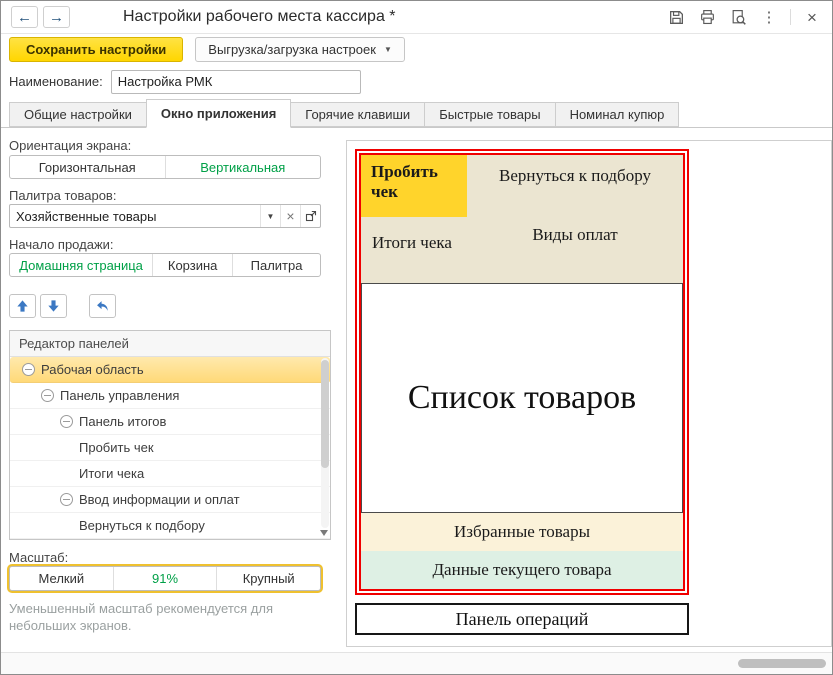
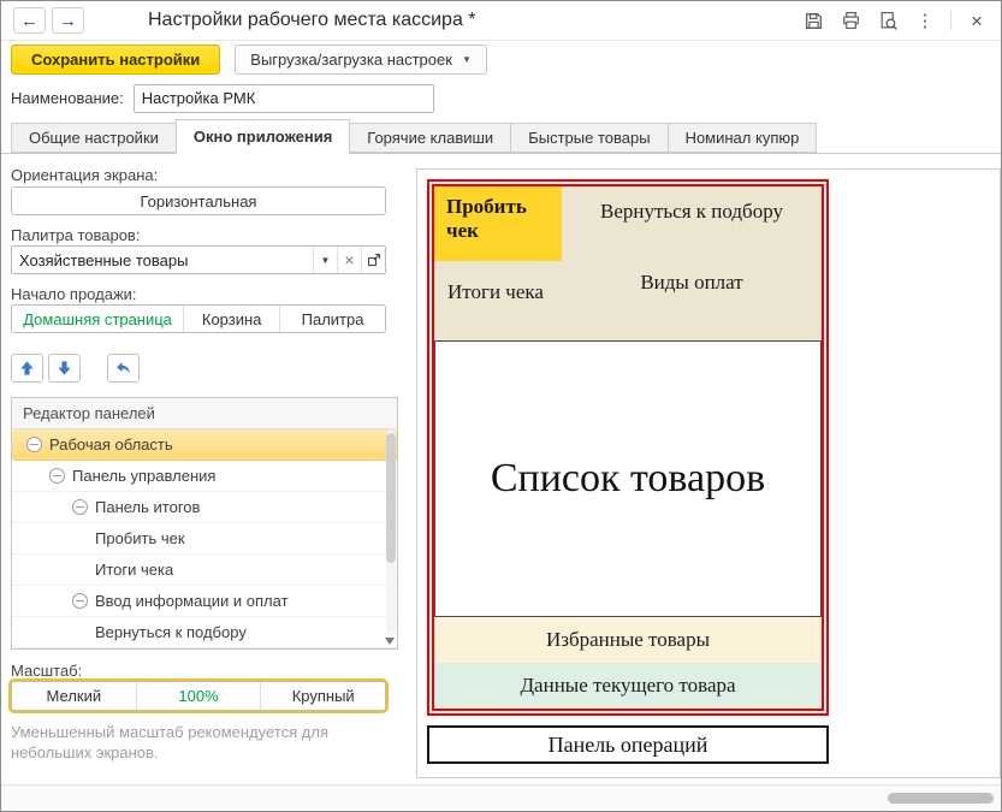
  ←
  →
  Настройки рабочего места кассира *
  ⋮
  ×
  Сохранить настройки
  Выгрузка/загрузка настроек
  ▼
  Наименование:
  Настройка РМК
  Общие настройки
  Окно приложения
  Горячие клавиши
  Быстрые товары
  Номинал купюр
  Ориентация экрана:
  Горизонтальная
- Вертикальная
  Палитра товаров:
  Хозяйственные товары
  ▼
  ×
  Начало продажи:
  Домашняя страница
  Корзина
  Палитра
  Редактор панелей
  Рабочая область
  Панель управления
  Панель итогов
  Пробить чек
  Итоги чека
  Ввод информации и оплат
  Вернуться к подбору
  Масштаб:
  Мелкий
- 91%
+ 100%
  Крупный
  Уменьшенный масштаб рекомендуется для небольших экранов.
  Пробить чек
  Вернуться к подбору
  Итоги чека
  Виды оплат
  Список товаров
  Избранные товары
  Данные текущего товара
  Панель операций
